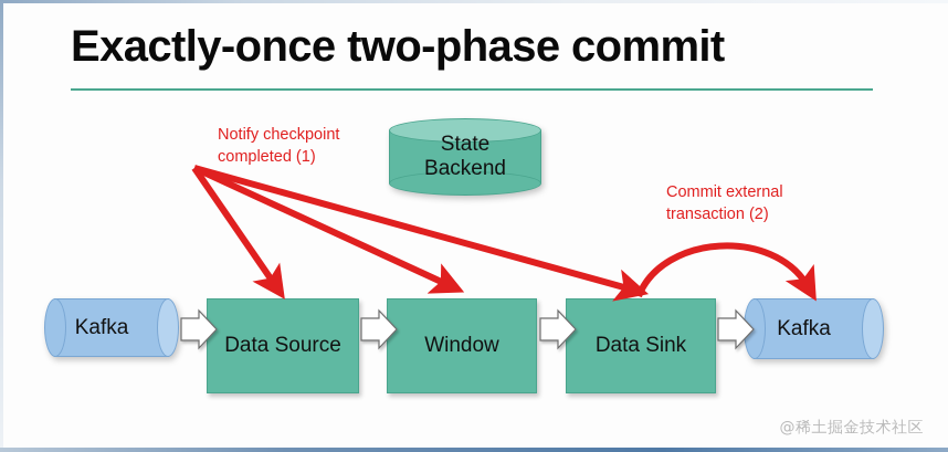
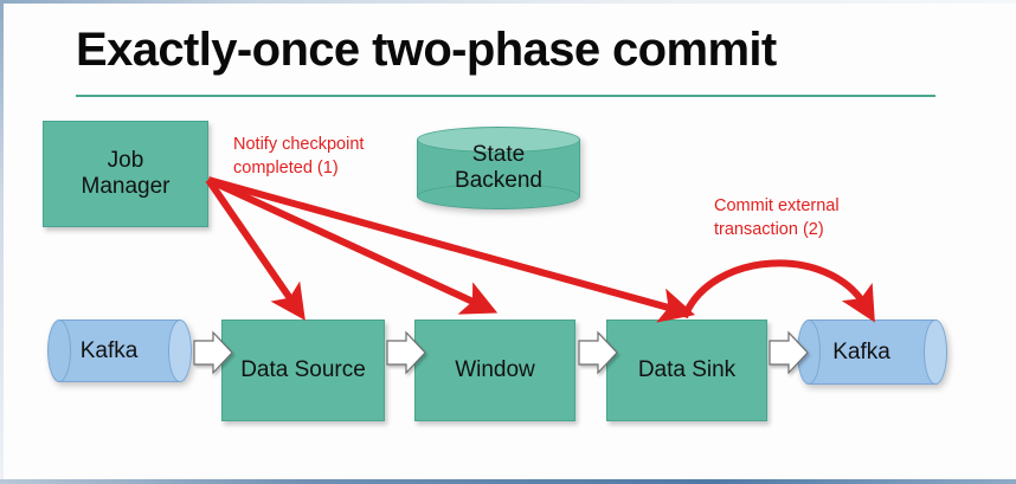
  Exactly-once two-phase commit
+ Job
+ Manager
  State
  Backend
  Kafka
  Data Source
  Window
  Data Sink
  Kafka
  Notify checkpoint
  completed (1)
  Commit external
  transaction (2)
- @稀土掘金技术社区
